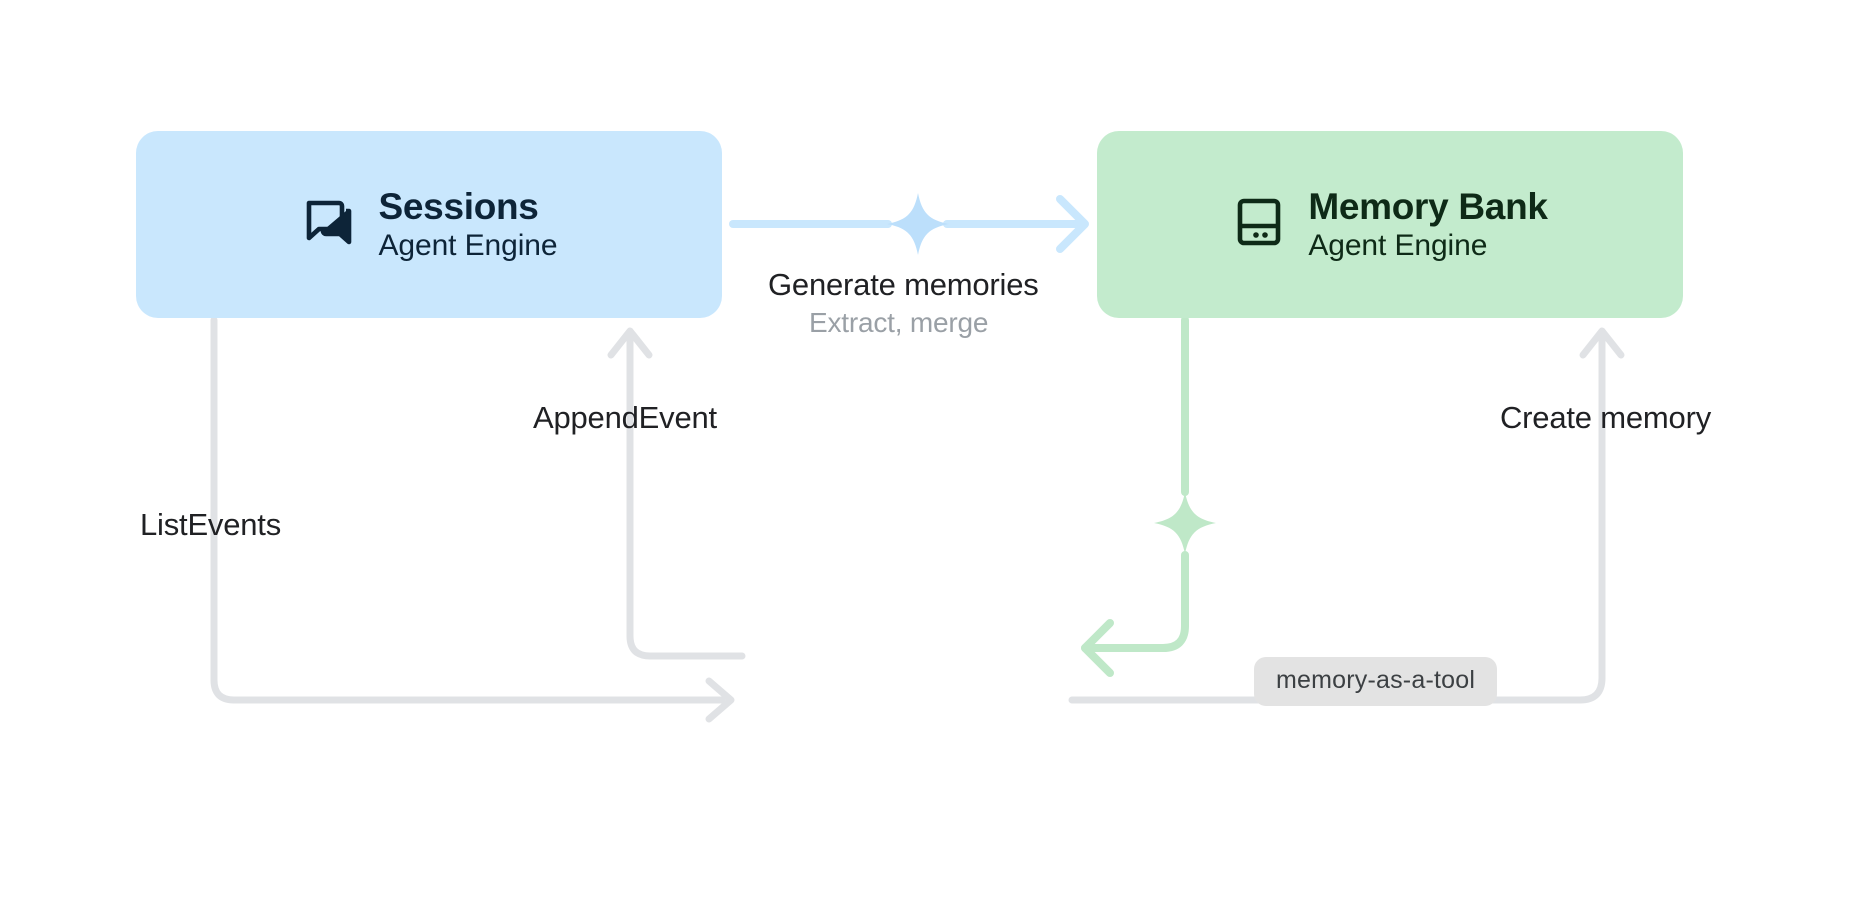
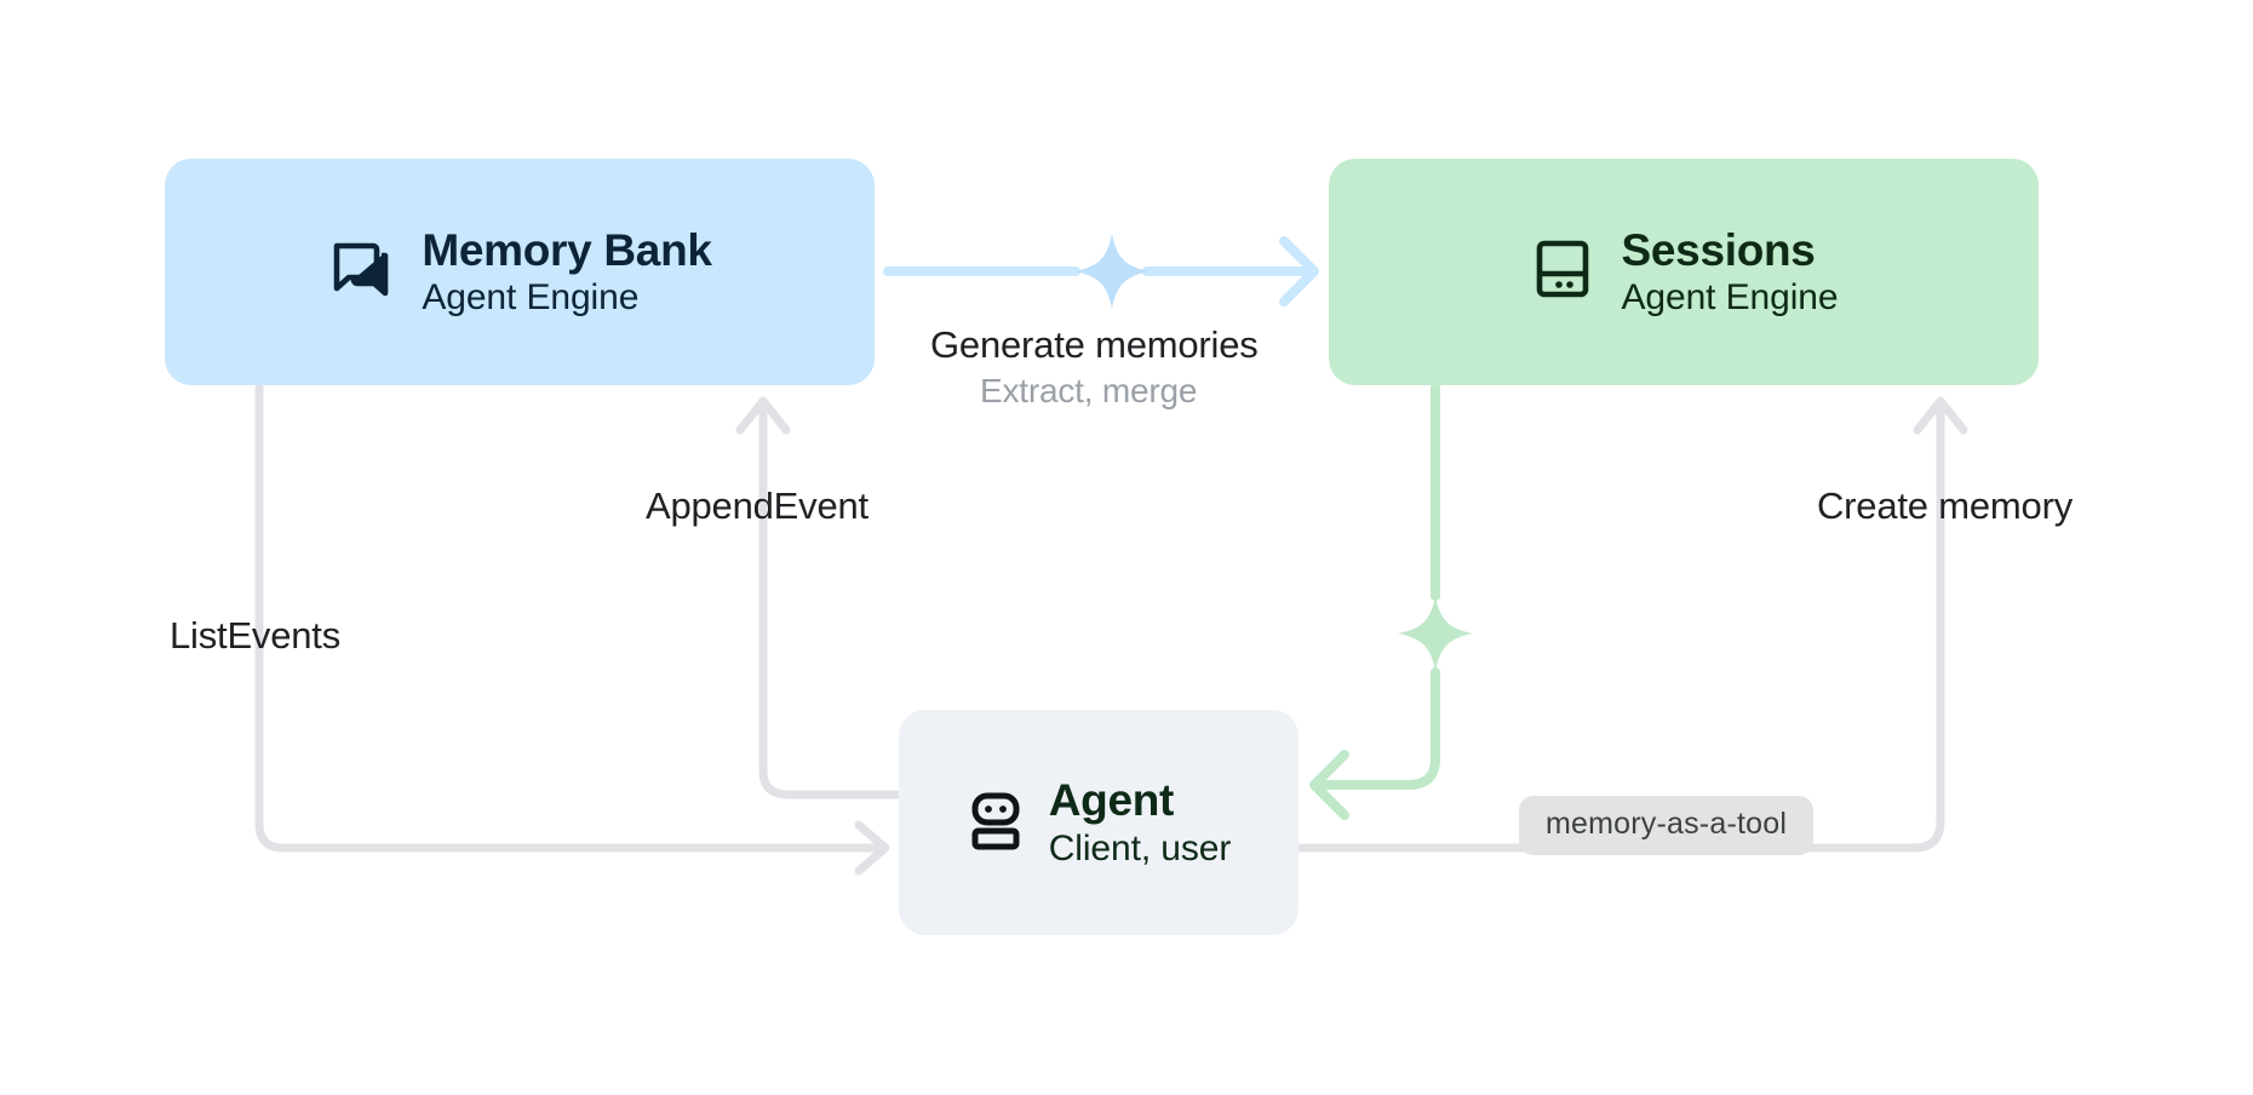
- Sessions
+ Memory Bank
  Agent Engine
- Memory Bank
+ Sessions
  Agent Engine
+ Agent
+ Client, user
  Generate memories
  Extract, merge
  AppendEvent
  ListEvents
  Create memory
  memory-as-a-tool
